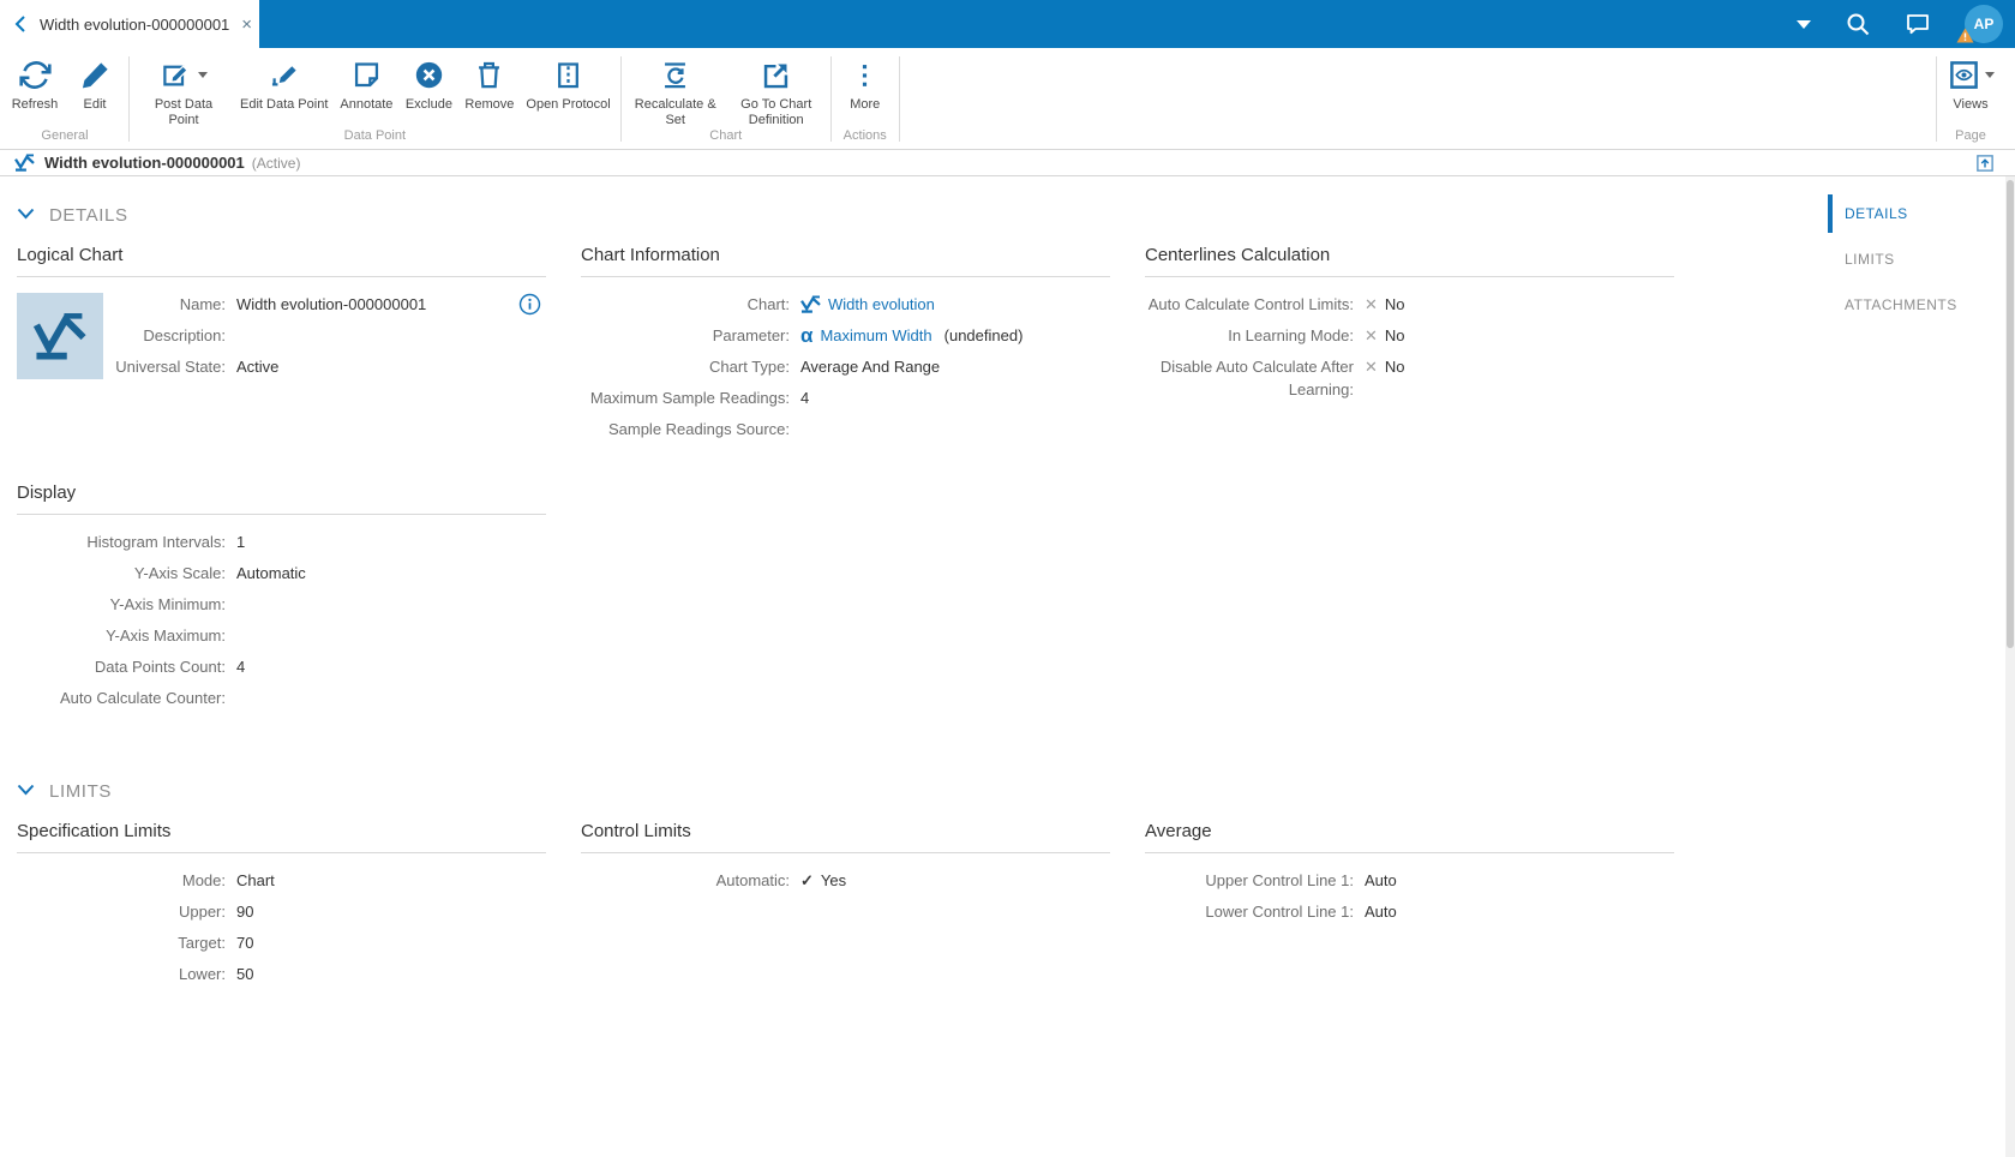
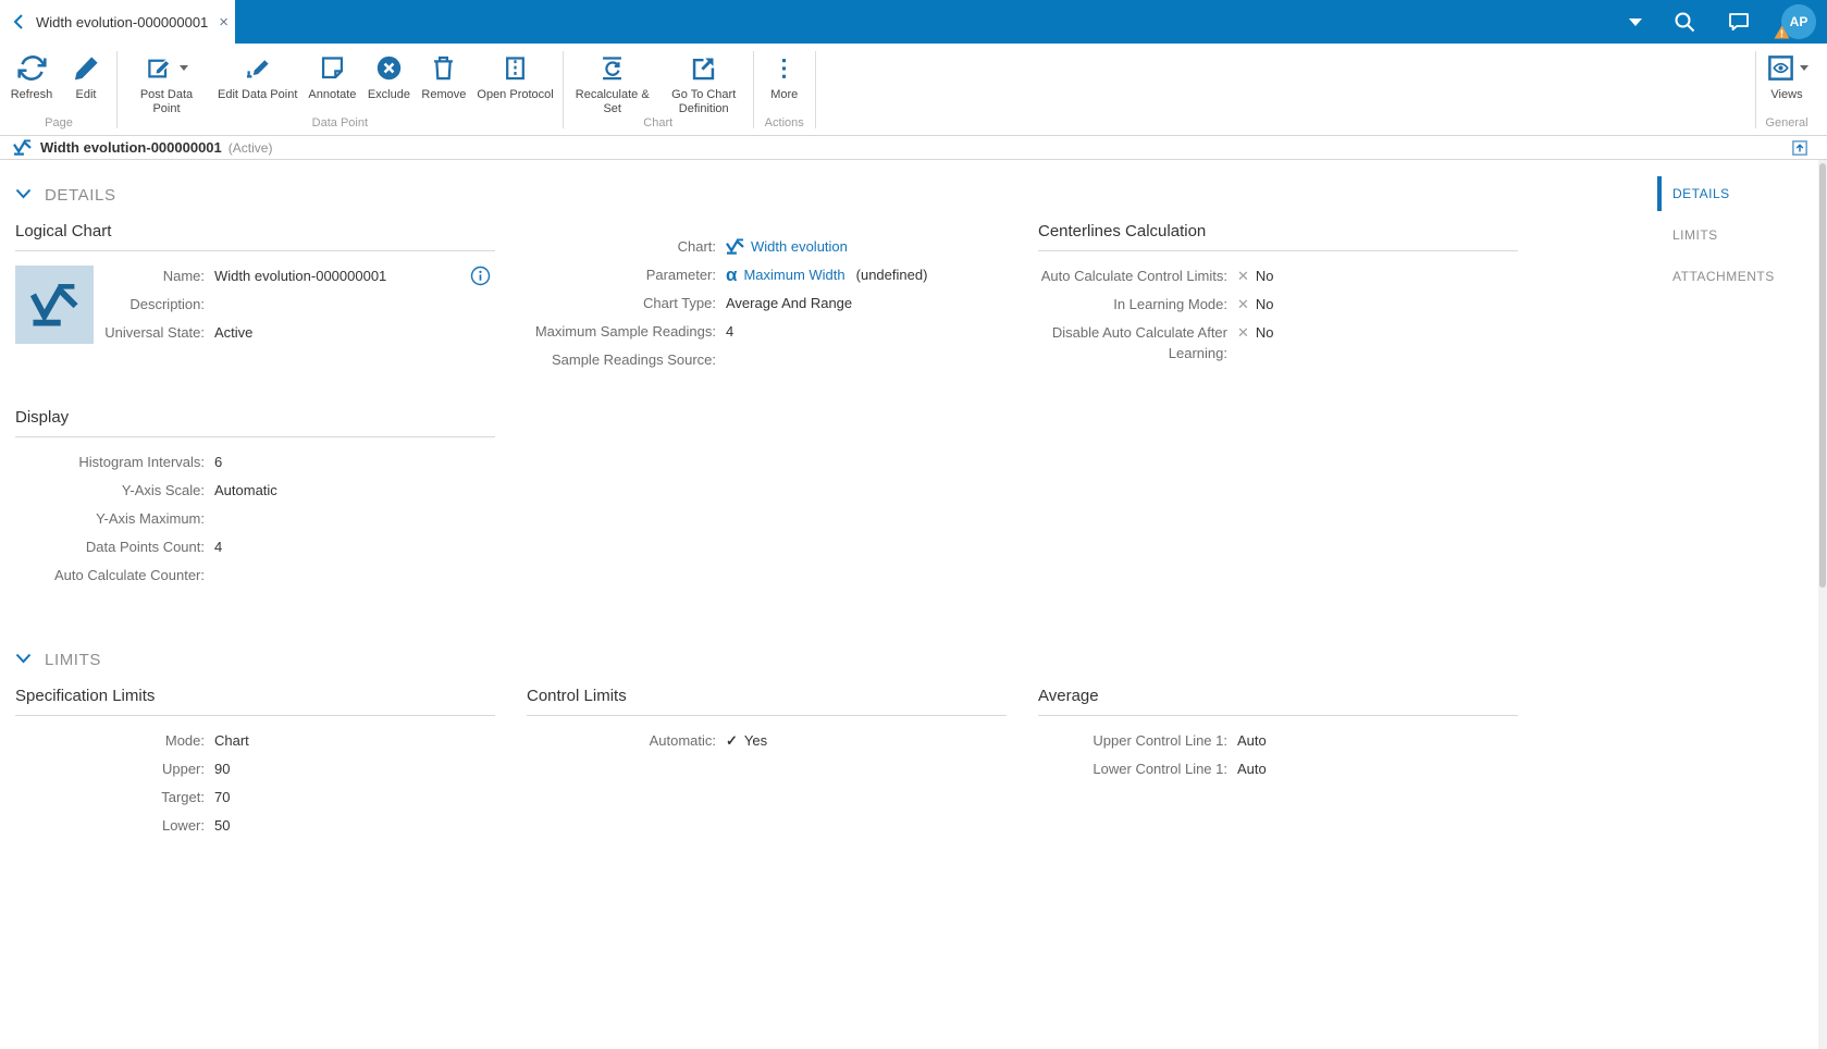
  Width evolution-000000001
  ×
  AP
  Refresh
  Edit
- General
+ Page
  Post Data Point
  Edit Data Point
  Annotate
  Exclude
  Remove
  Open Protocol
  Data Point
  Recalculate & Set
  Go To Chart Definition
  Chart
  More
  Actions
  Views
- Page
+ General
  Width evolution-000000001
  (Active)
  DETAILS
  Logical Chart
  Name:
  Width evolution-000000001
  Description:
  Universal State:
  Active
- Chart Information
  Chart:
  Width evolution
  Parameter:
  α
  Maximum Width
  (undefined)
  Chart Type:
  Average And Range
  Maximum Sample Readings:
  4
  Sample Readings Source:
  Centerlines Calculation
  Auto Calculate Control Limits:
  ✕
  No
  In Learning Mode:
  ✕
  No
  Disable Auto Calculate After Learning:
  ✕
  No
  Display
  Histogram Intervals:
- 1
+ 6
  Y-Axis Scale:
  Automatic
- Y-Axis Minimum:
  Y-Axis Maximum:
  Data Points Count:
  4
  Auto Calculate Counter:
  LIMITS
  Specification Limits
  Mode:
  Chart
  Upper:
  90
  Target:
  70
  Lower:
  50
  Control Limits
  Automatic:
  ✓
  Yes
  Average
  Upper Control Line 1:
  Auto
  Lower Control Line 1:
  Auto
  DETAILS
  LIMITS
  ATTACHMENTS
